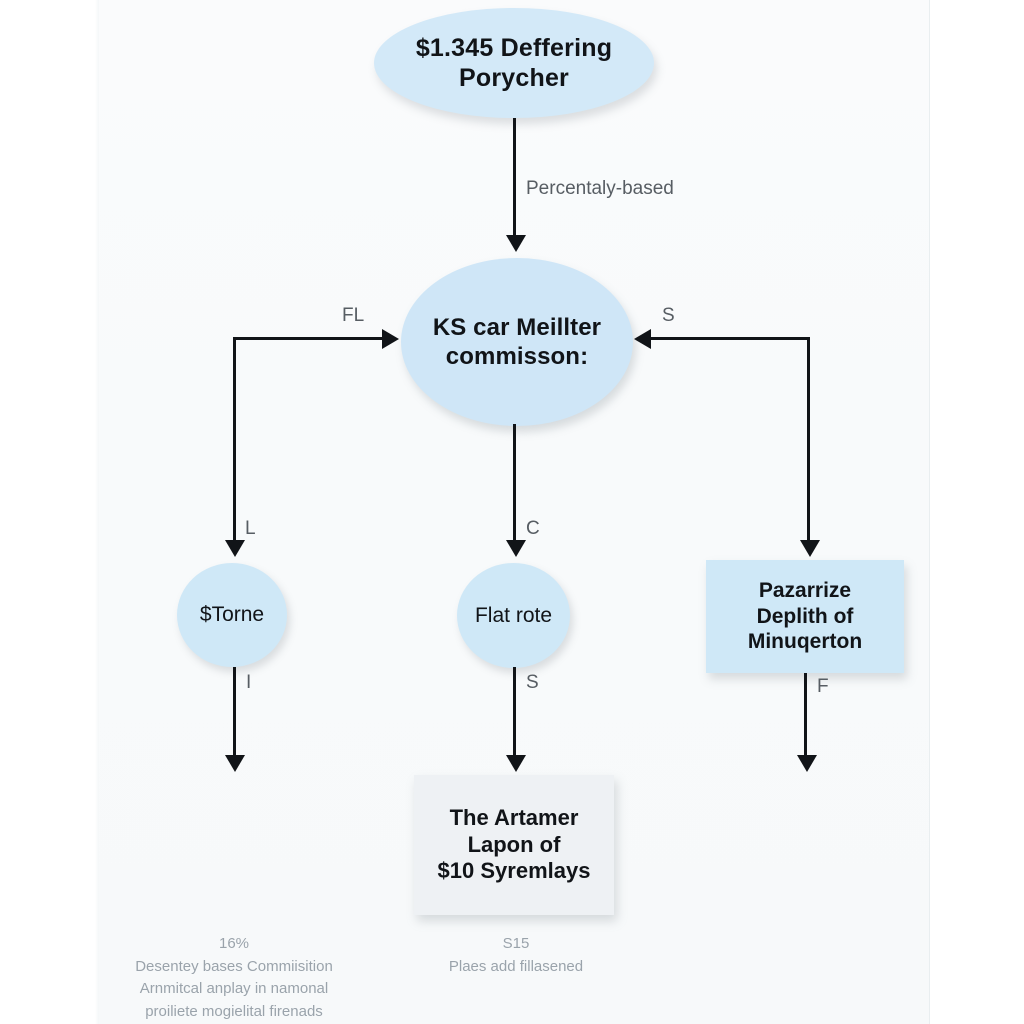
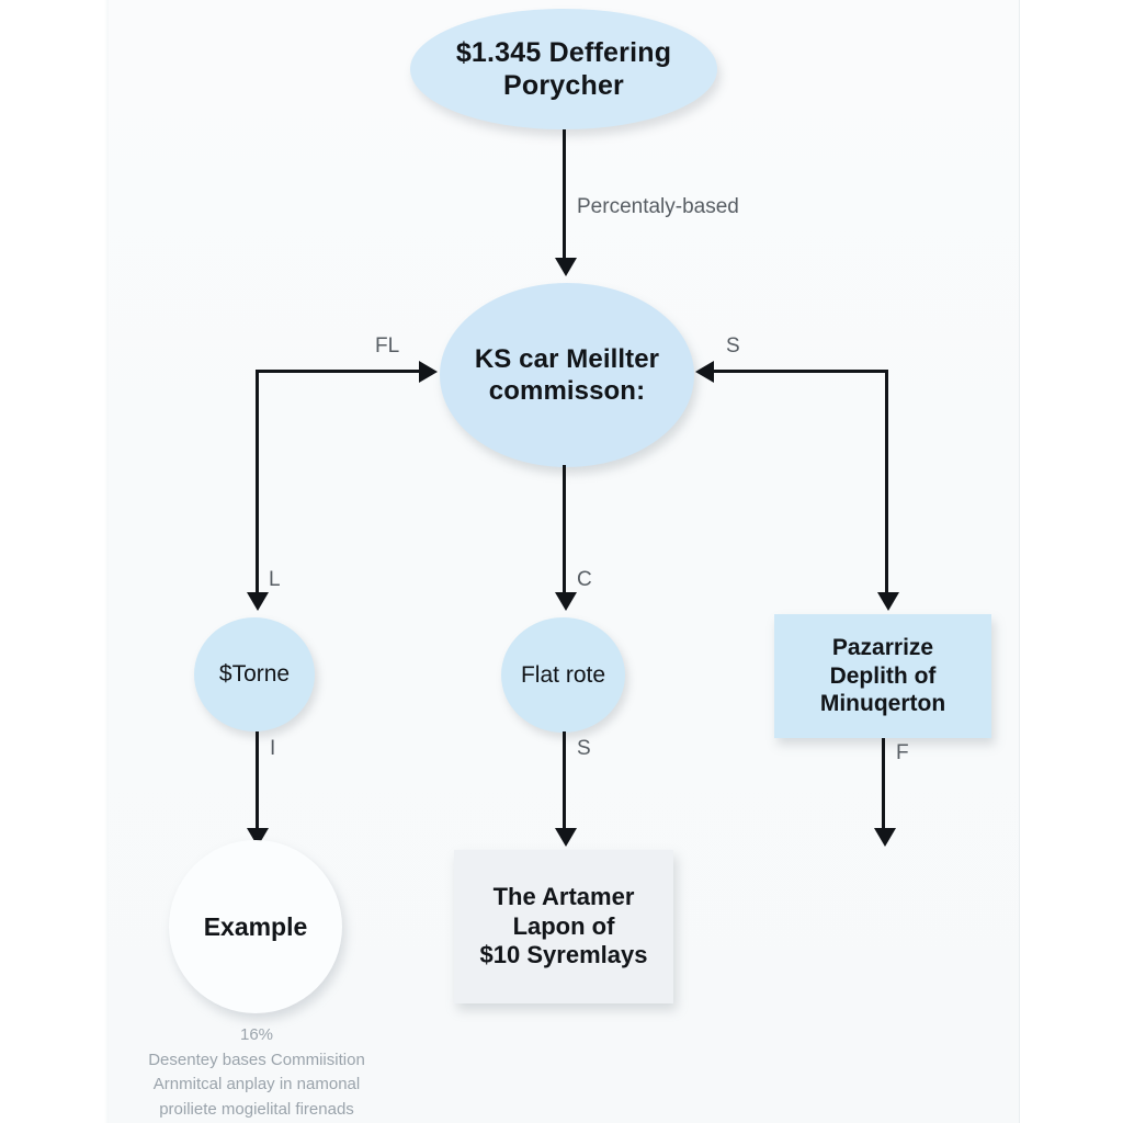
  $1.345 Deffering
  Porycher
  Percentaly-based
  KS car Meillter
  commisson:
  FL
  L
  S
  C
  $Torne
  Flat rote
  Pazarrize
  Deplith of
  Minuqerton
  I
  S
  F
+ Example
  The Artamer
  Lapon of
  $10 Syremlays
  16%
  Desentey bases Commiisition
  Arnmitcal anplay in namonal
  proiliete mogielital firenads
- S15
- Plaes add fillasened
